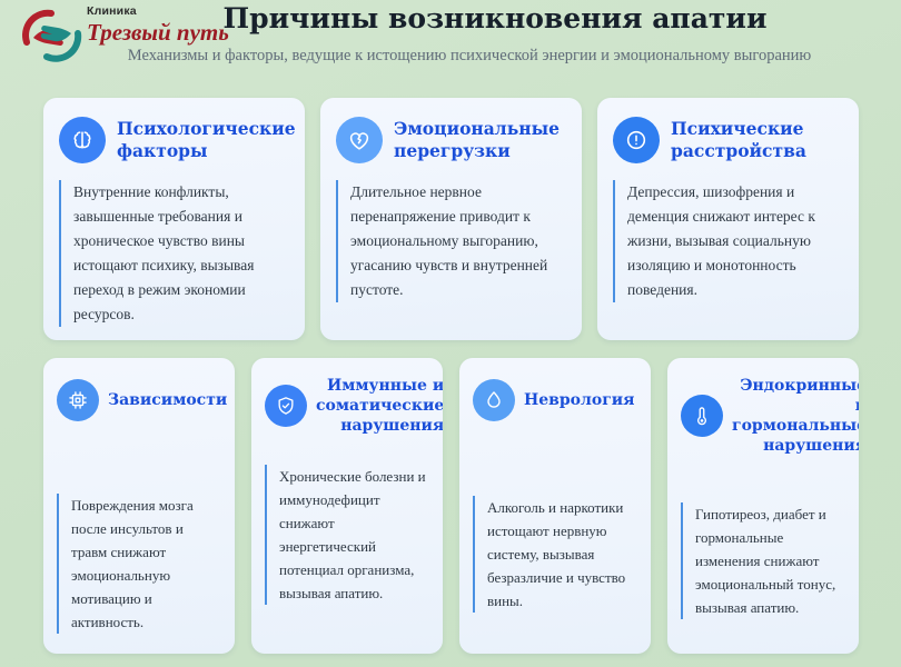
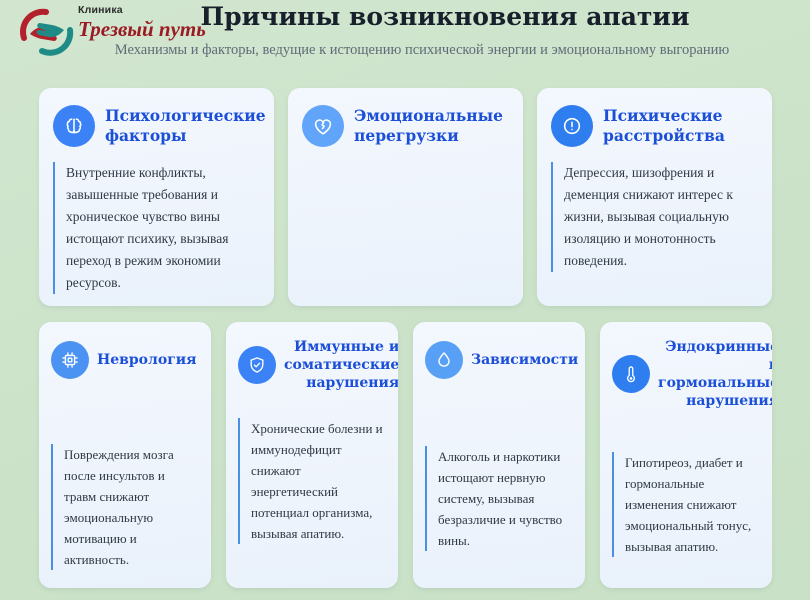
  Клиника
  Трезвый путь
  Причины возникновения апатии
  Механизмы и факторы, ведущие к истощению психической энергии и эмоциональному выгоранию
  Психологические факторы
  Внутренние конфликты, завышенные требования и хроническое чувство вины истощают психику, вызывая переход в режим экономии ресурсов.
  Эмоциональные перегрузки
- Длительное нервное перенапряжение приводит к эмоциональному выгоранию, угасанию чувств и внутренней пустоте.
  Психические расстройства
  Депрессия, шизофрения и деменция снижают интерес к жизни, вызывая социальную изоляцию и монотонность поведения.
- Зависимости
+ Неврология
  Повреждения мозга после инсультов и травм снижают эмоциональную мотивацию и активность.
  Иммунные и соматические нарушения
  Хронические болезни и иммунодефицит снижают энергетический потенциал организма, вызывая апатию.
- Неврология
+ Зависимости
  Алкоголь и наркотики истощают нервную систему, вызывая безразличие и чувство вины.
  Эндокринны гормональны нарушени
  Гипотиреоз, диабет и гормональные изменения снижают эмоциональный тонус, вызывая апатию.
